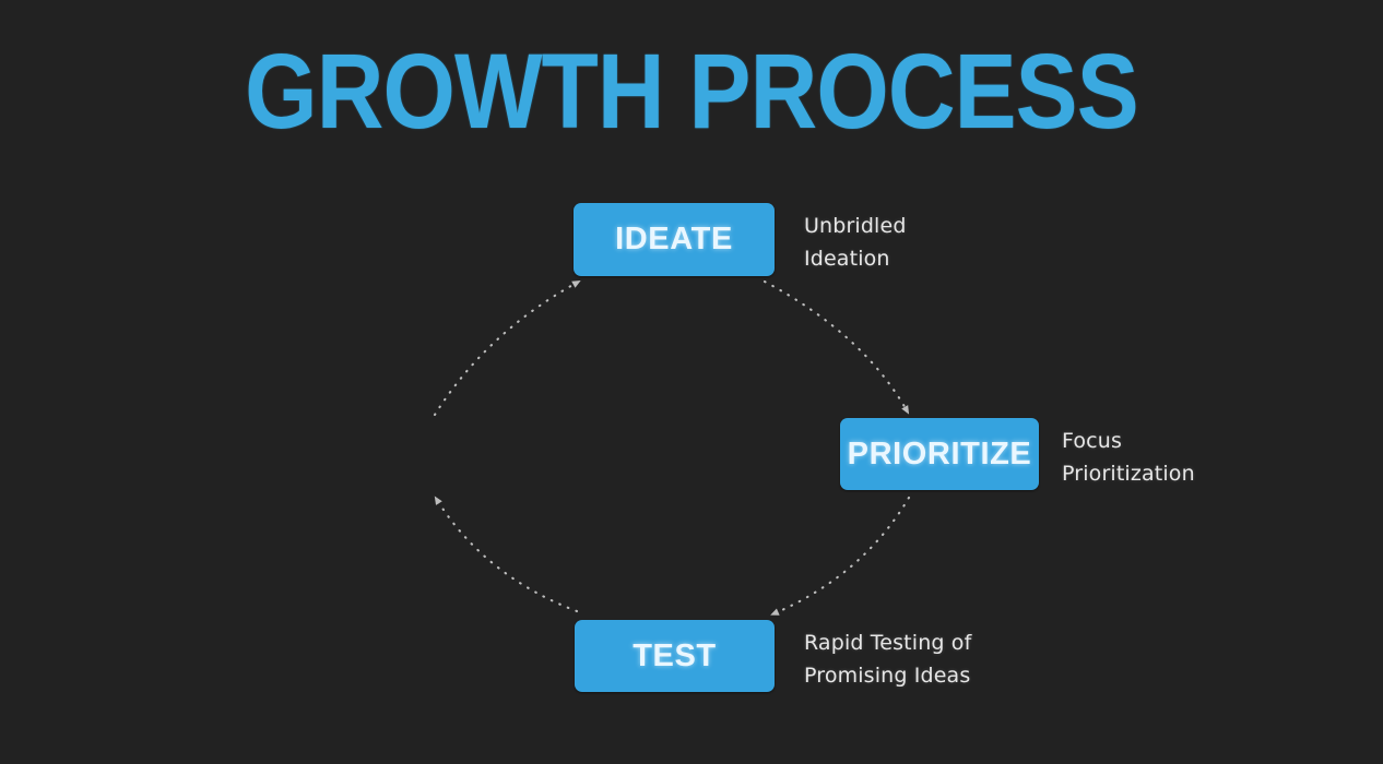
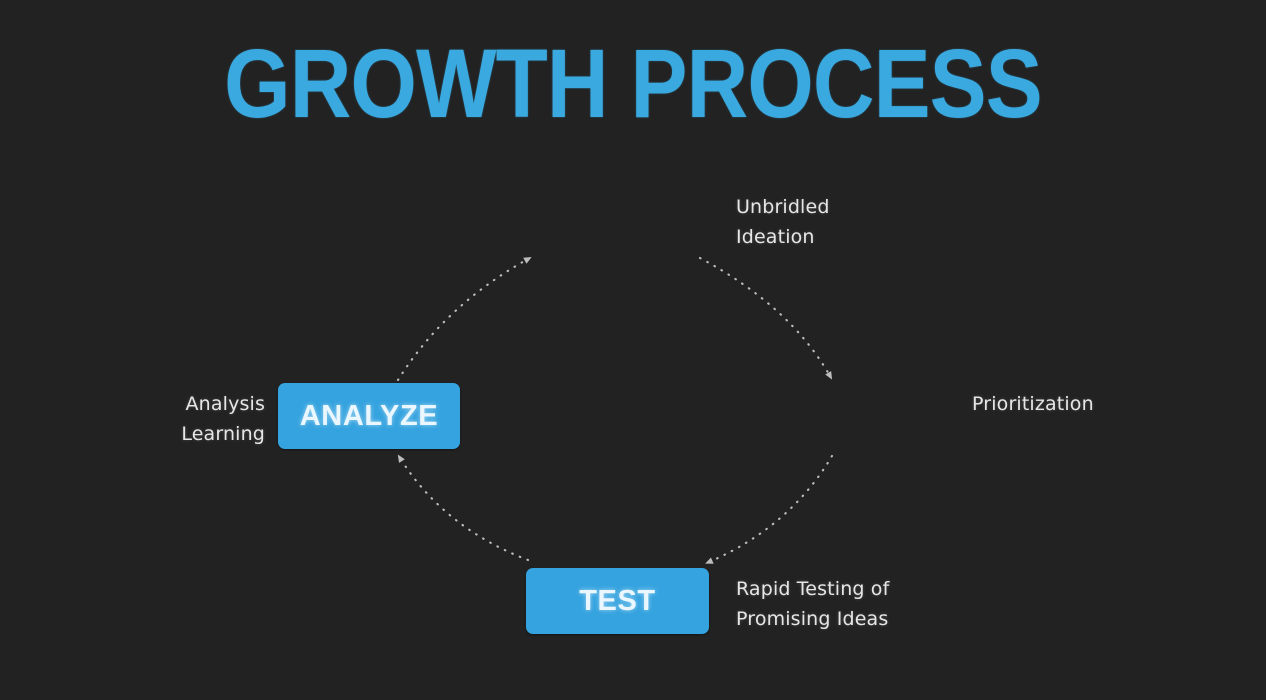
  GROWTH PROCESS
- IDEATE
  Unbridled
  Ideation
- PRIORITIZE
- Focus
  Prioritization
  TEST
  Rapid Testing of
  Promising Ideas
+ ANALYZE
+ Analysis
+ Learning
